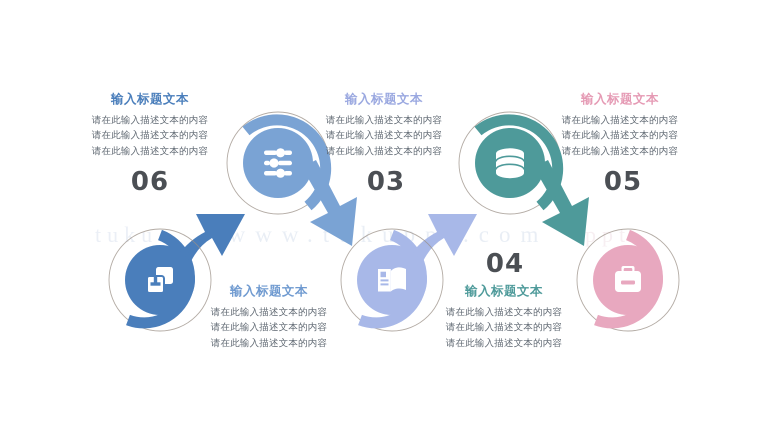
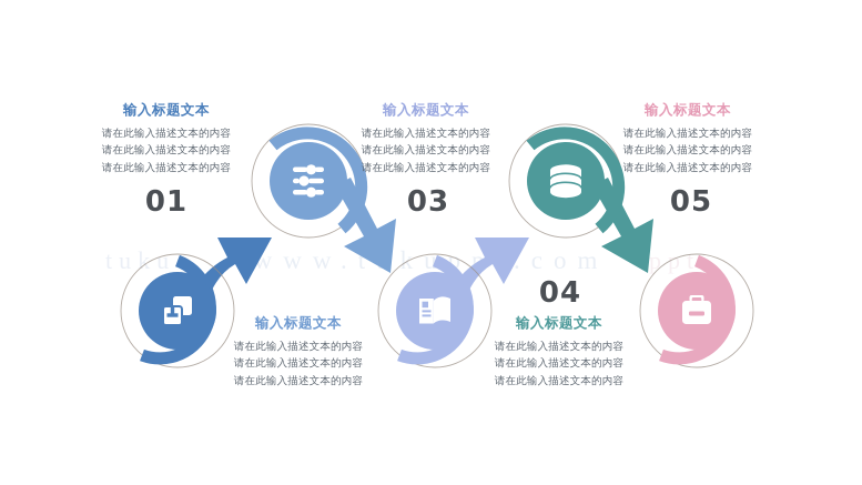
  tuku
  www.tkp.com
  ppt
- 06
+ 01
  03
  04
  05
  输入标题文本
  请在此输入描述文本的内容
  请在此输入描述文本的内容
  请在此输入描述文本的内容
  输入标题文本
  请在此输入描述文本的内容
  请在此输入描述文本的内容
  请在此输入描述文本的内容
  输入标题文本
  请在此输入描述文本的内容
  请在此输入描述文本的内容
  请在此输入描述文本的内容
  输入标题文本
  请在此输入描述文本的内容
  请在此输入描述文本的内容
  请在此输入描述文本的内容
  输入标题文本
  请在此输入描述文本的内容
  请在此输入描述文本的内容
  请在此输入描述文本的内容
